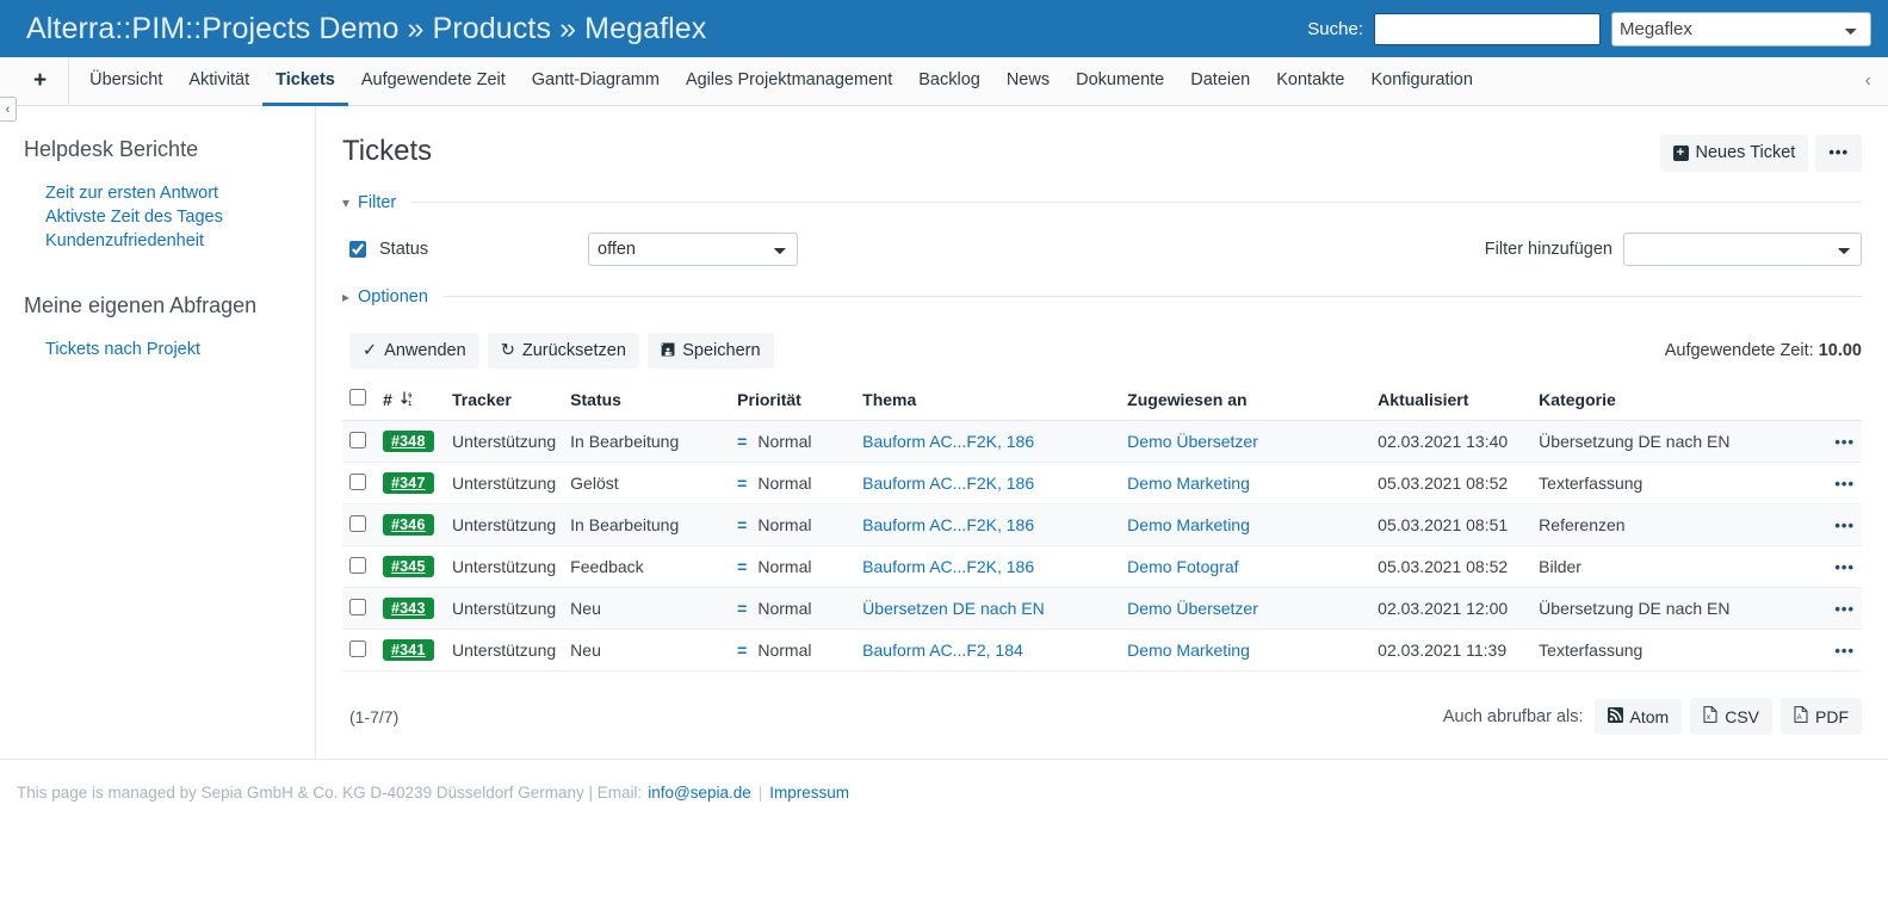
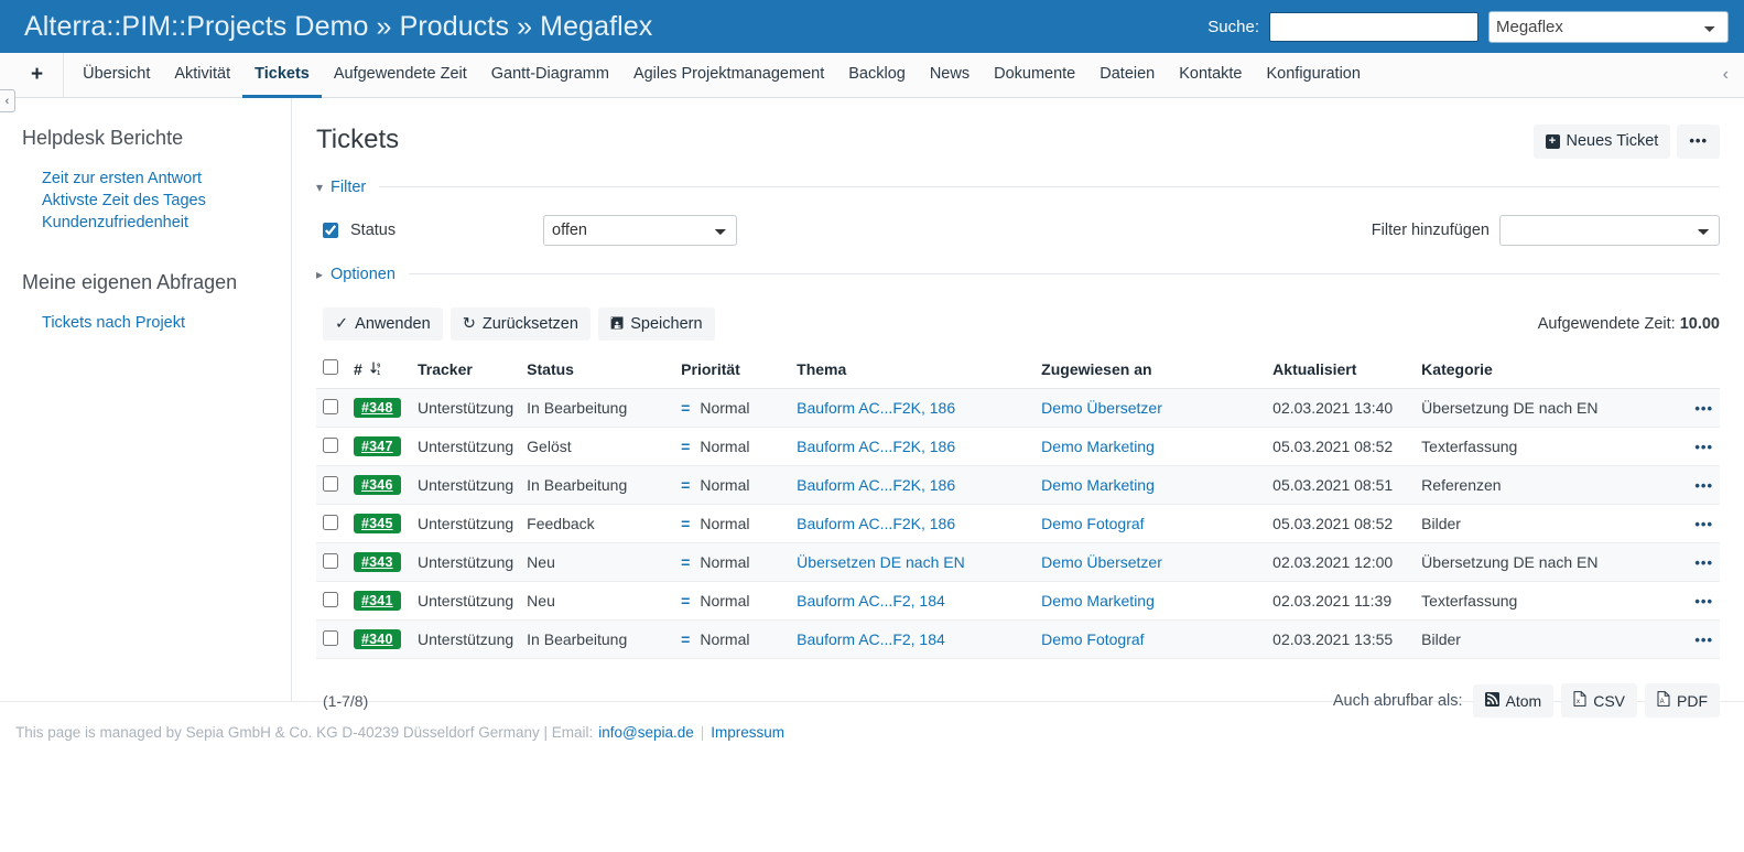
  Alterra::PIM::Projects Demo » Products » Megaflex
  Suche:
  Megaflex
  +
  Übersicht
  Aktivität
  Tickets
  Aufgewendete Zeit
  Gantt-Diagramm
  Agiles Projektmanagement
  Backlog
  News
  Dokumente
  Dateien
  Kontakte
  Konfiguration
  ‹
  ‹
  Helpdesk Berichte
  Zeit zur ersten Antwort
  Aktivste Zeit des Tages
  Kundenzufriedenheit
  Meine eigenen Abfragen
  Tickets nach Projekt
  Tickets
  +
  Neues Ticket
  •••
  ▾
  Filter
  Status
  offen
  Filter hinzufügen
  ▸
  Optionen
  ✓
  Anwenden
  ↻
  Zurücksetzen
  🖪
  Speichern
  Aufgewendete Zeit: 10.00
  	#	Tracker	Status	Priorität	Thema	Zugewiesen an	Aktualisiert	Kategorie
  	#348	Unterstützung	In Bearbeitung	= Normal	Bauform AC...F2K, 186	Demo Übersetzer	02.03.2021 13:40	Übersetzung DE nach EN	•••
  	#347	Unterstützung	Gelöst	= Normal	Bauform AC...F2K, 186	Demo Marketing	05.03.2021 08:52	Texterfassung	•••
  	#346	Unterstützung	In Bearbeitung	= Normal	Bauform AC...F2K, 186	Demo Marketing	05.03.2021 08:51	Referenzen	•••
  	#345	Unterstützung	Feedback	= Normal	Bauform AC...F2K, 186	Demo Fotograf	05.03.2021 08:52	Bilder	•••
  	#343	Unterstützung	Neu	= Normal	Übersetzen DE nach EN	Demo Übersetzer	02.03.2021 12:00	Übersetzung DE nach EN	•••
  	#341	Unterstützung	Neu	= Normal	Bauform AC...F2, 184	Demo Marketing	02.03.2021 11:39	Texterfassung	•••
+ 	#340	Unterstützung	In Bearbeitung	= Normal	Bauform AC...F2, 184	Demo Fotograf	02.03.2021 13:55	Bilder	•••
- (1-7/7)
+ (1-7/8)
  Auch abrufbar als:
  Atom
  CSV
  PDF
  This page is managed by Sepia GmbH & Co. KG D-40239 Düsseldorf Germany | Email:
  info@sepia.de
  |
  Impressum
